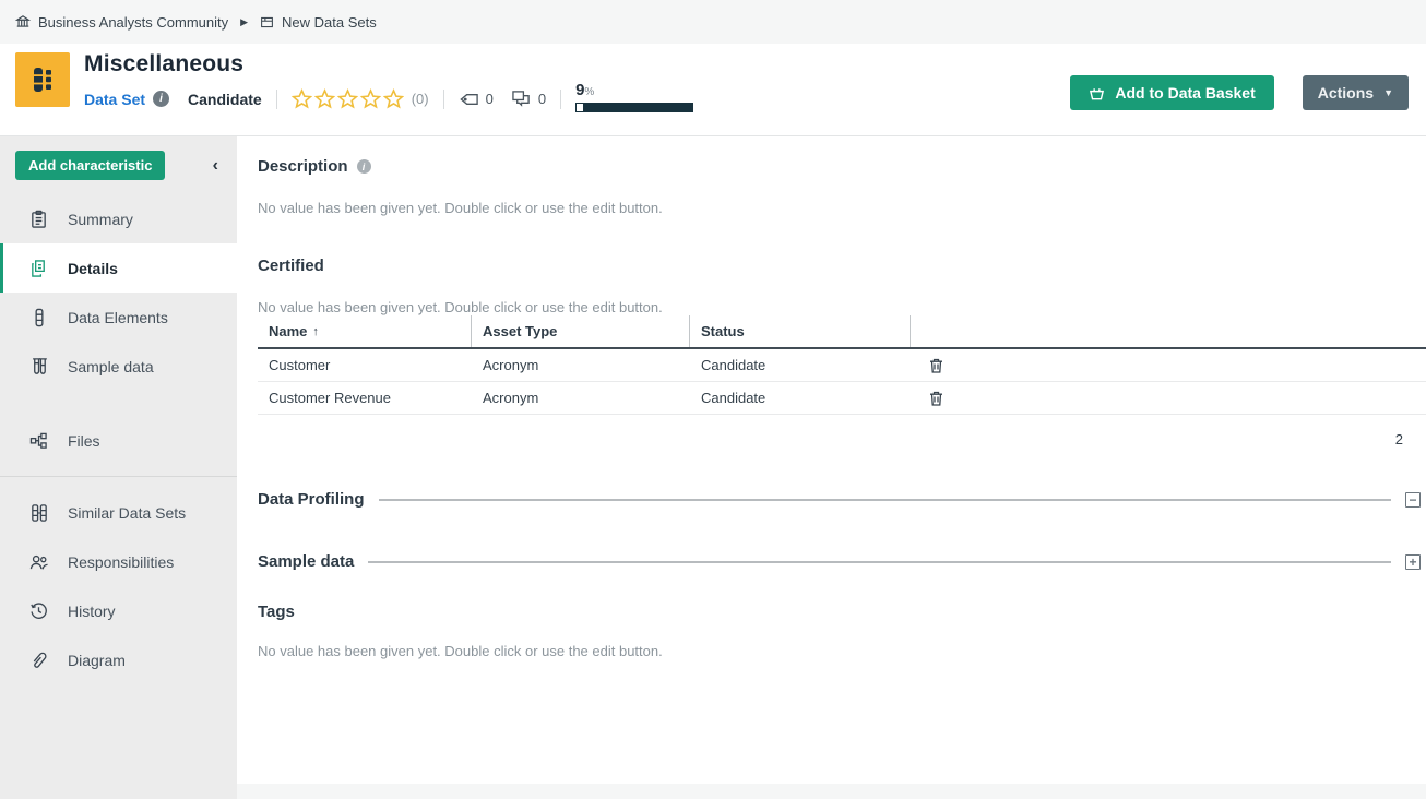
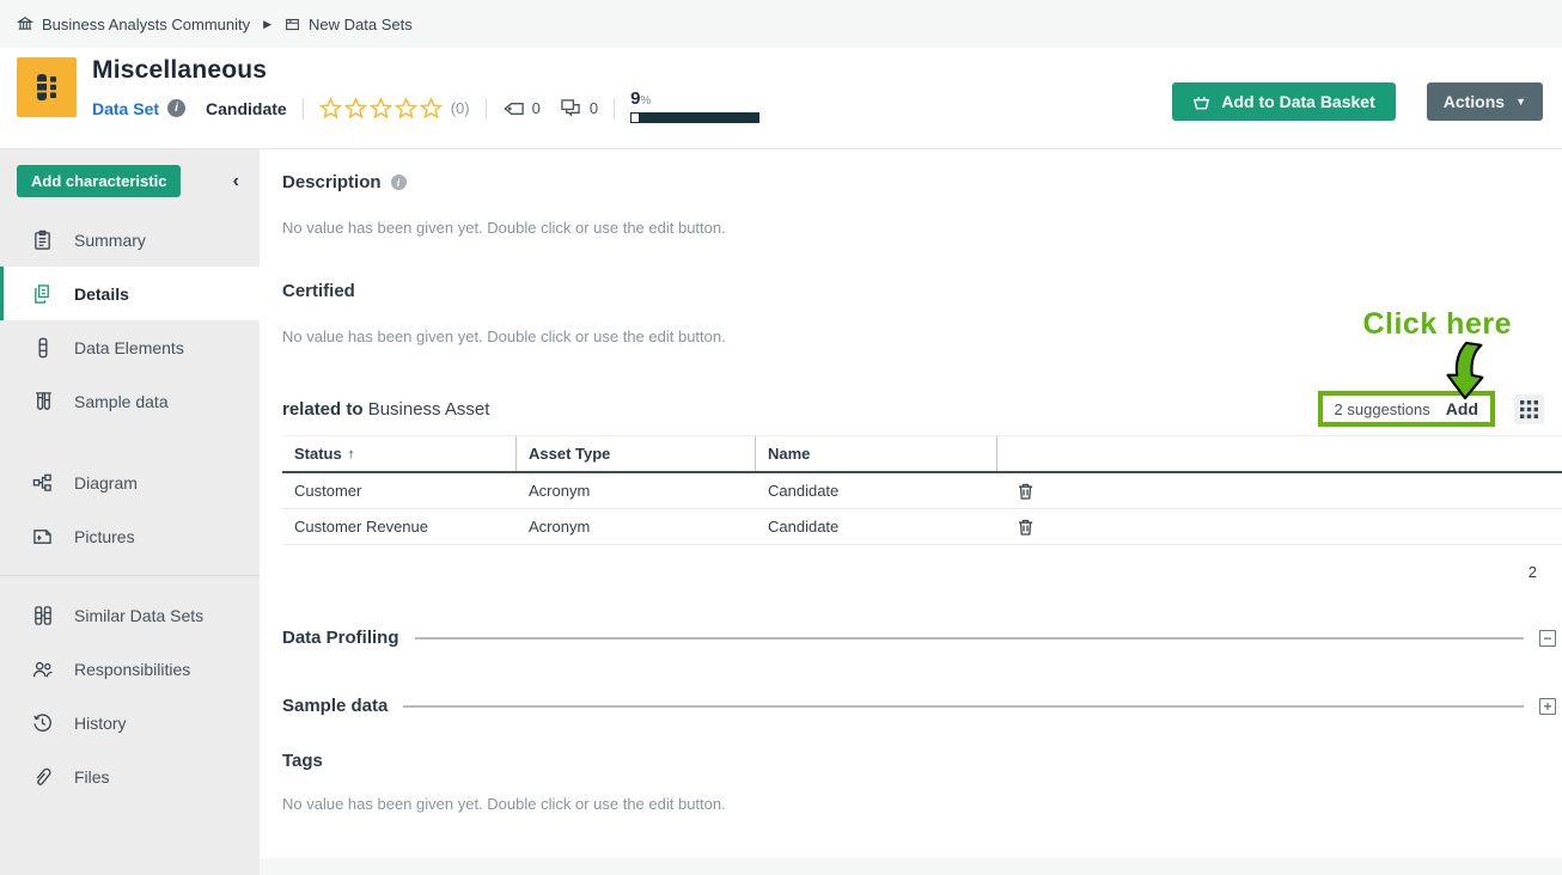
  Business Analysts Community
  ▶
  New Data Sets
  Miscellaneous
  Data Set
  i
  Candidate
  (0)
  0
  0
  9%
  Add to Data Basket
  Actions
  ▼
  Add characteristic
  ‹
  Summary
  Details
  Data Elements
  Sample data
- Files
+ Diagram
+ Pictures
  Similar Data Sets
  Responsibilities
  History
- Diagram
+ Files
  Description
  i
  No value has been given yet. Double click or use the edit button.
  Certified
  No value has been given yet. Double click or use the edit button.
+ related to Business Asset
+ 2 suggestions
+ Add
+ Click here
- Name
+ Status
  ↑
  Asset Type
- Status
+ Name
  Customer
  Acronym
  Candidate
  Customer Revenue
  Acronym
  Candidate
  2
  Data Profiling
  −
  Sample data
  +
  Tags
  No value has been given yet. Double click or use the edit button.
